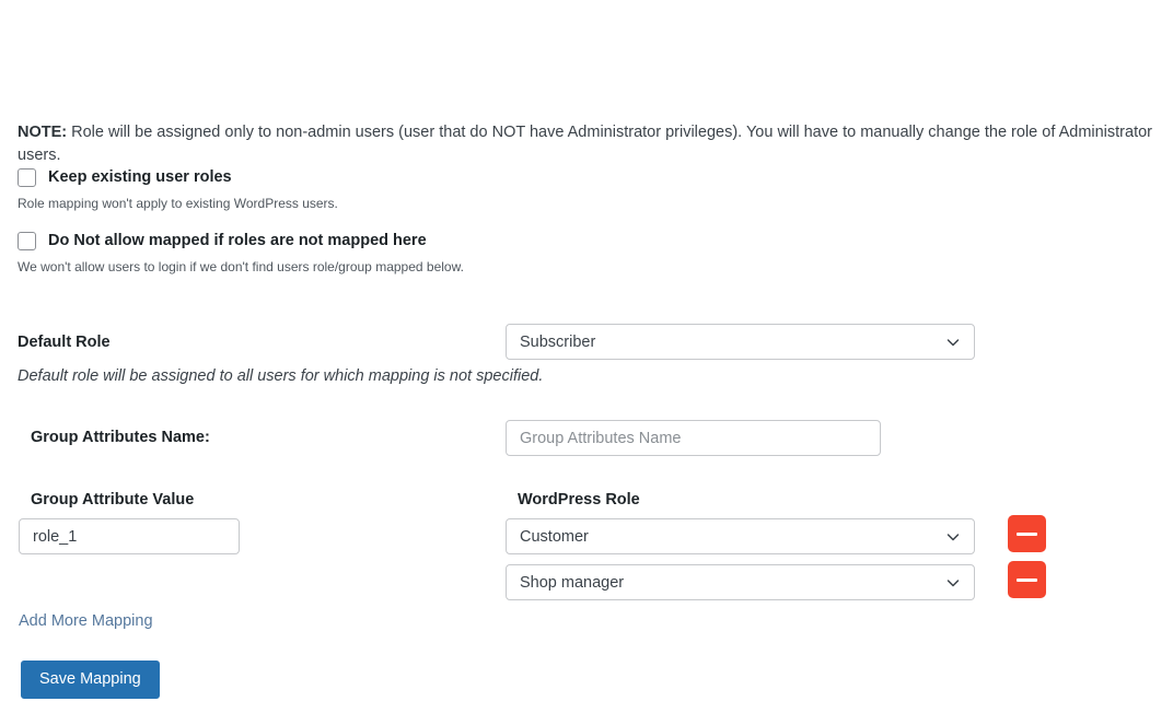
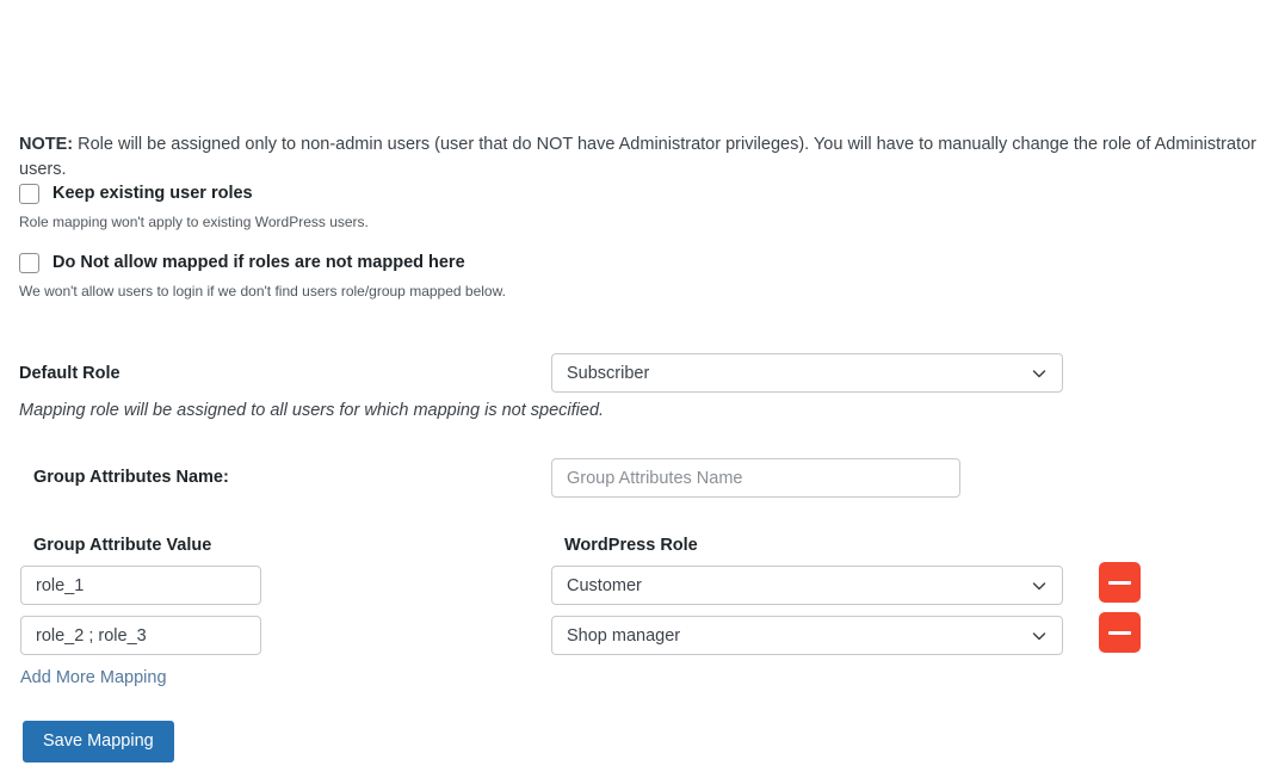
  NOTE: Role will be assigned only to non-admin users (user that do NOT have Administrator privileges). You will have to manually change the role of Administrator users.
  Keep existing user roles
  Role mapping won't apply to existing WordPress users.
  Do Not allow mapped if roles are not mapped here
  We won't allow users to login if we don't find users role/group mapped below.
  Default Role
  Subscriber
- Default role will be assigned to all users for which mapping is not specified.
+ Mapping role will be assigned to all users for which mapping is not specified.
  Group Attributes Name:
  Group Attributes Name
  Group Attribute Value
  WordPress Role
  role_1
  Customer
+ role_2 ; role_3
  Shop manager
  Add More Mapping
  Save Mapping
